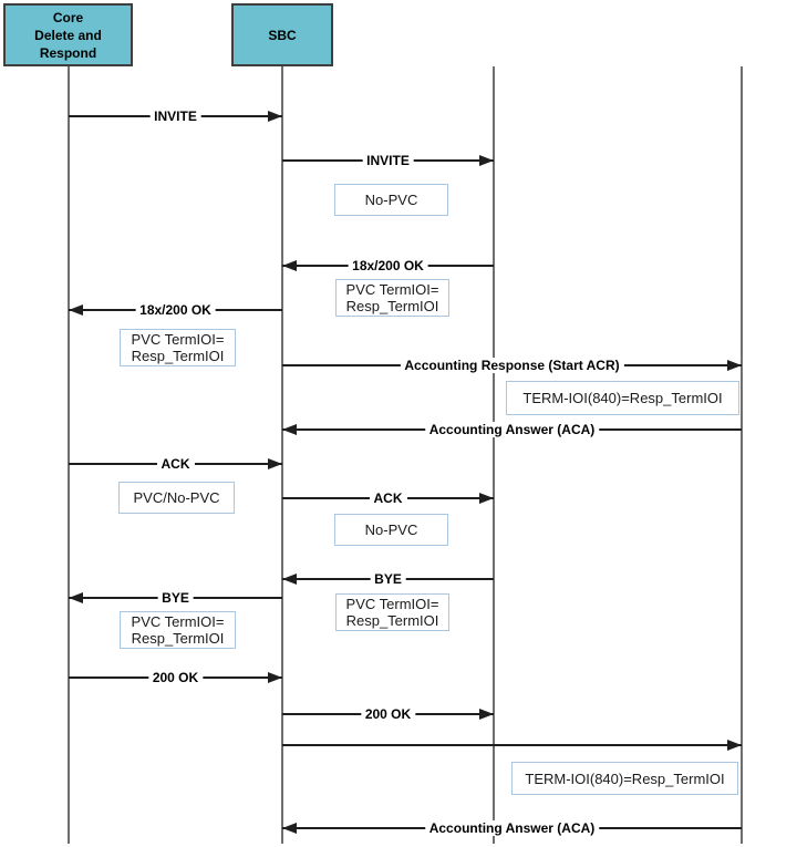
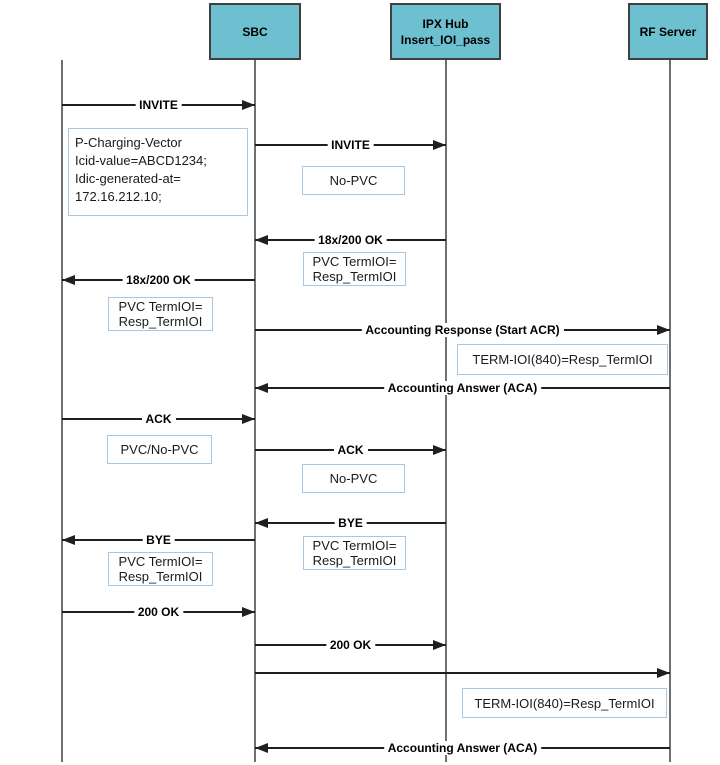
- Core
- Delete and
- Respond
  SBC
+ IPX Hub
+ Insert_IOI_pass
+ RF Server
  INVITE
  INVITE
  18x/200 OK
  18x/200 OK
  Accounting Response (Start ACR)
  Accounting Answer (ACA)
  ACK
  ACK
  BYE
  BYE
  200 OK
  200 OK
  Accounting Answer (ACA)
+ P-Charging-Vector
+ Icid-value=ABCD1234;
+ Idic-generated-at=
+ 172.16.212.10;
  No-PVC
  PVC TermIOI=
  Resp_TermIOI
  PVC TermIOI=
  Resp_TermIOI
  TERM-IOI(840)=Resp_TermIOI
  PVC/No-PVC
  No-PVC
  PVC TermIOI=
  Resp_TermIOI
  PVC TermIOI=
  Resp_TermIOI
  TERM-IOI(840)=Resp_TermIOI
